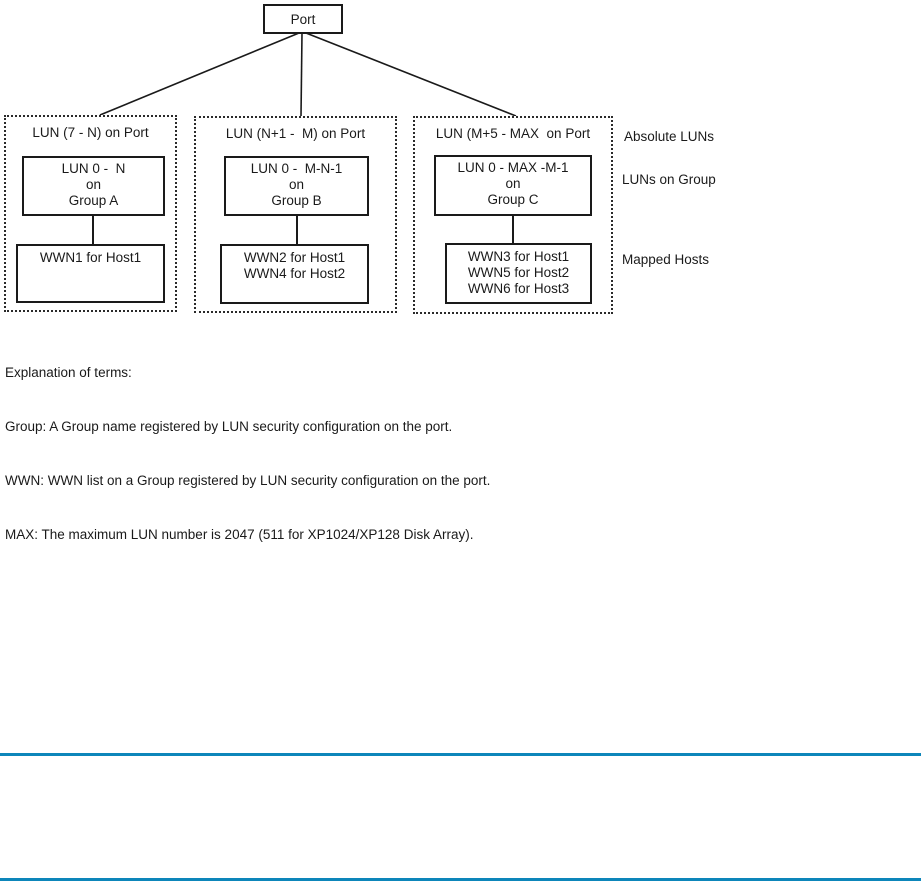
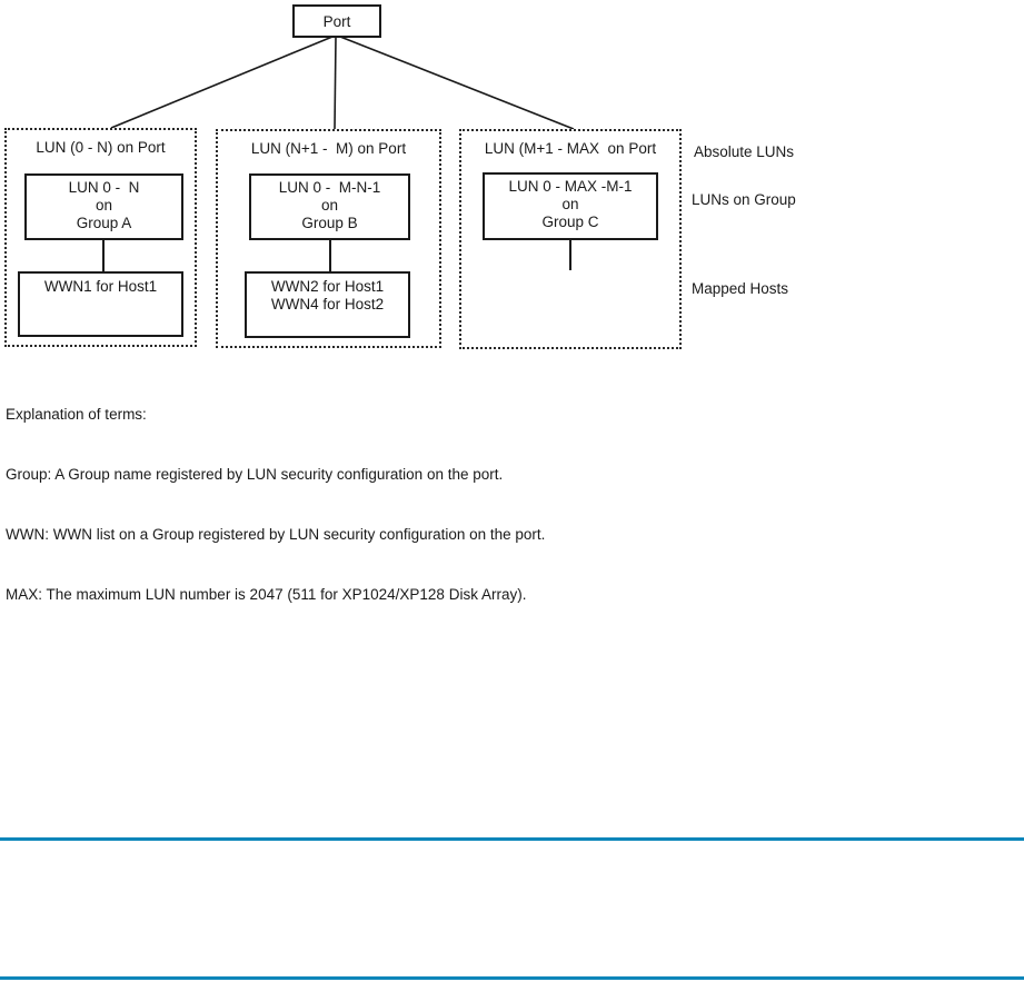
  Port
- LUN (7 - N) on Port
+ LUN (0 - N) on Port
  LUN 0 - N
  on
  Group A
  WWN1 for Host1
  LUN (N+1 - M) on Port
  LUN 0 - M-N-1
  on
  Group B
  WWN2 for Host1
  WWN4 for Host2
- LUN (M+5 - MAX on Port
+ LUN (M+1 - MAX on Port
  LUN 0 - MAX -M-1
  on
  Group C
- WWN3 for Host1
- WWN5 for Host2
- WWN6 for Host3
  Absolute LUNs
  LUNs on Group
  Mapped Hosts
  Explanation of terms:
  Group: A Group name registered by LUN security configuration on the port.
  WWN: WWN list on a Group registered by LUN security configuration on the port.
  MAX: The maximum LUN number is 2047 (511 for XP1024/XP128 Disk Array).
